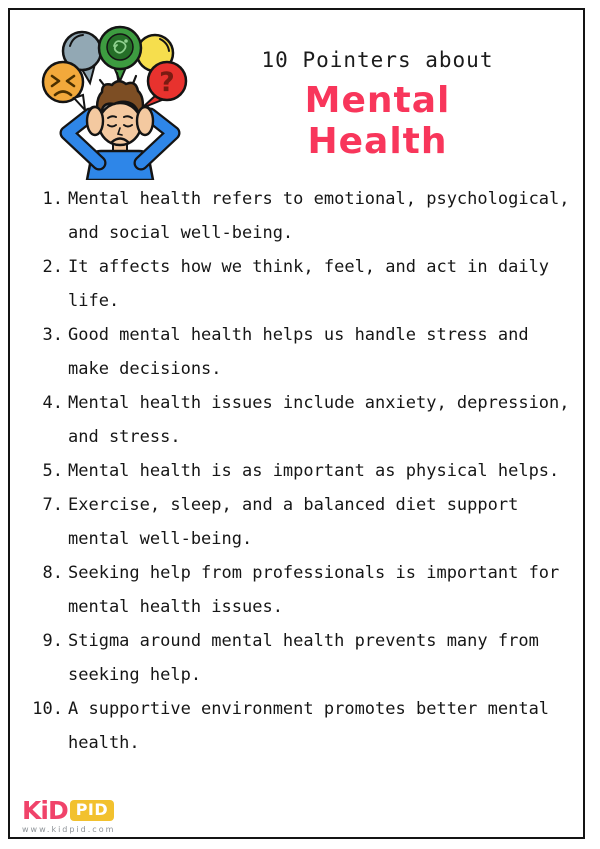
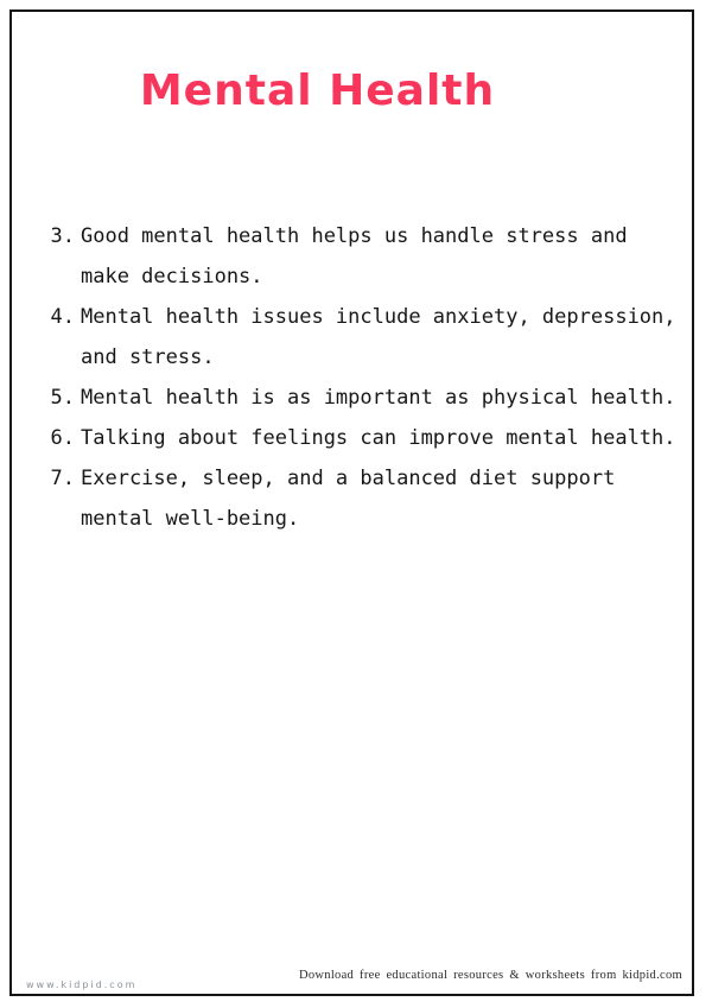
- ?
- 10 Pointers about
  Mental Health
- 1.
- Mental health refers to emotional, psychological,
- and social well-being.
- 2.
- It affects how we think, feel, and act in daily
- life.
  3.
  Good mental health helps us handle stress and
  make decisions.
  4.
  Mental health issues include anxiety, depression,
  and stress.
  5.
- Mental health is as important as physical helps.
+ Mental health is as important as physical health.
+ 6.
+ Talking about feelings can improve mental health.
  7.
  Exercise, sleep, and a balanced diet support
  mental well-being.
- 8.
- Seeking help from professionals is important for
- mental health issues.
- 9.
- Stigma around mental health prevents many from
- seeking help.
- 10.
- A supportive environment promotes better mental
- health.
- KiD
- PID
  www.kidpid.com
+ Download free educational resources & worksheets from kidpid.com
